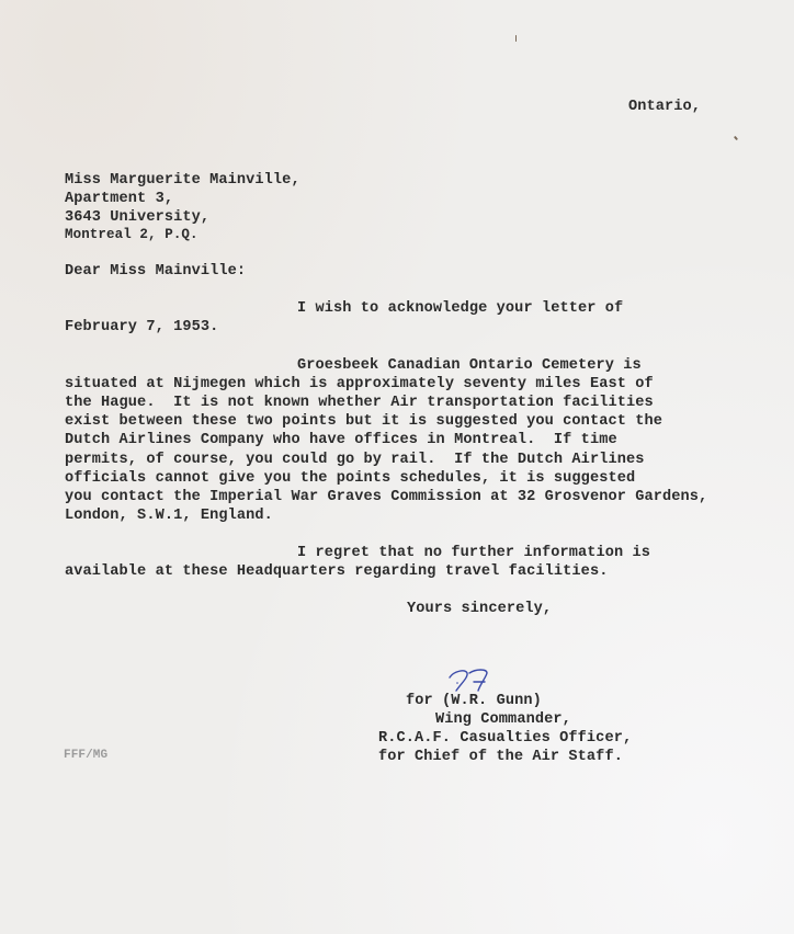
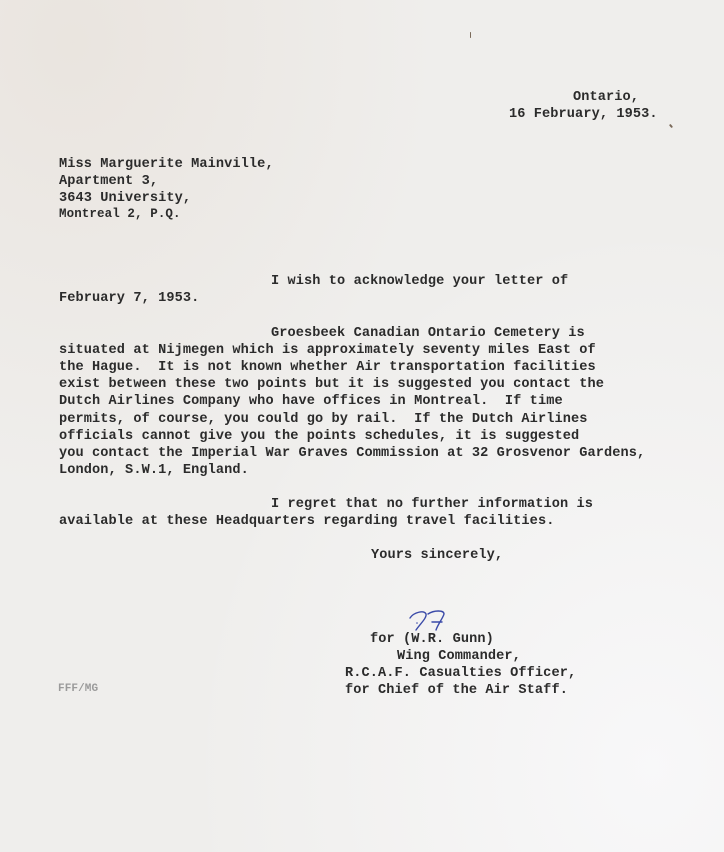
  Ontario,
+ 16 February, 1953.
  Miss Marguerite Mainville,
  Apartment 3,
  3643 University,
  Montreal 2, P.Q.
- Dear Miss Mainville:
  I wish to acknowledge your letter of
  February 7, 1953.
  Groesbeek Canadian Ontario Cemetery is
  situated at Nijmegen which is approximately seventy miles East of
  the Hague. It is not known whether Air transportation facilities
  exist between these two points but it is suggested you contact the
  Dutch Airlines Company who have offices in Montreal. If time
  permits, of course, you could go by rail. If the Dutch Airlines
  officials cannot give you the points schedules, it is suggested
  you contact the Imperial War Graves Commission at 32 Grosvenor Gardens,
  London, S.W.1, England.
  I regret that no further information is
  available at these Headquarters regarding travel facilities.
  Yours sincerely,
  for (W.R. Gunn)
  Wing Commander,
  R.C.A.F. Casualties Officer,
  for Chief of the Air Staff.
  FFF/MG
